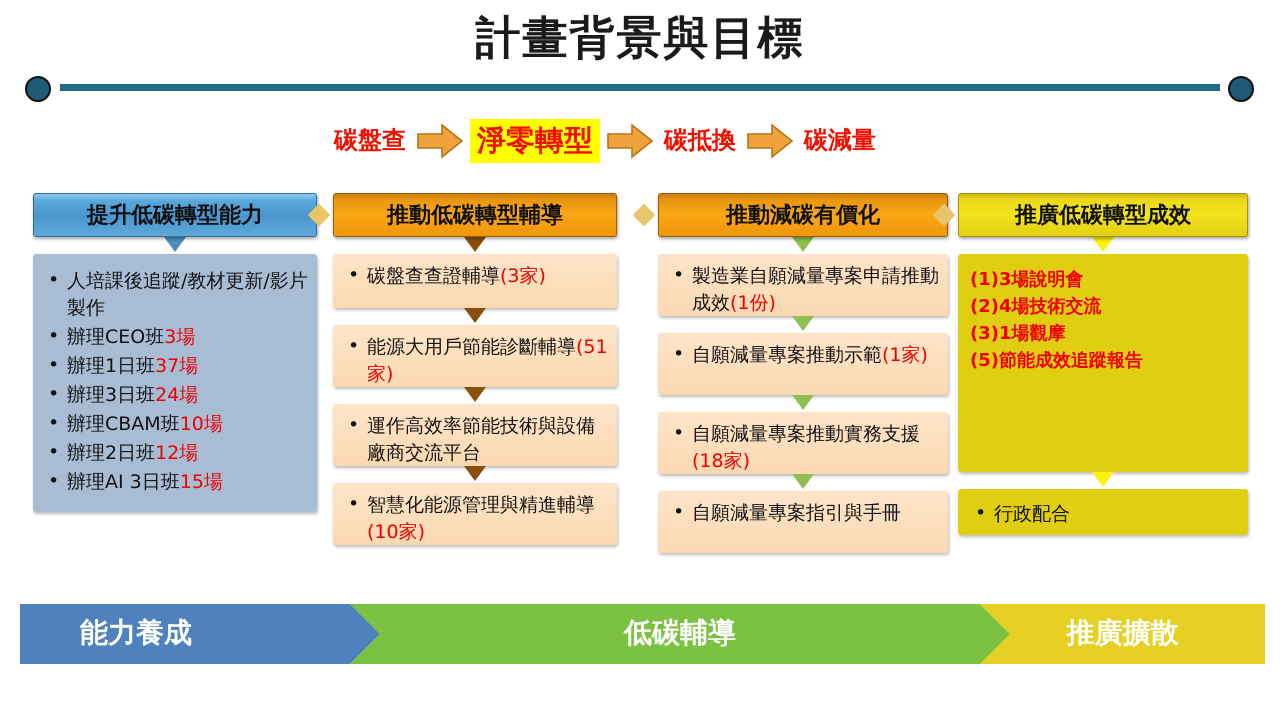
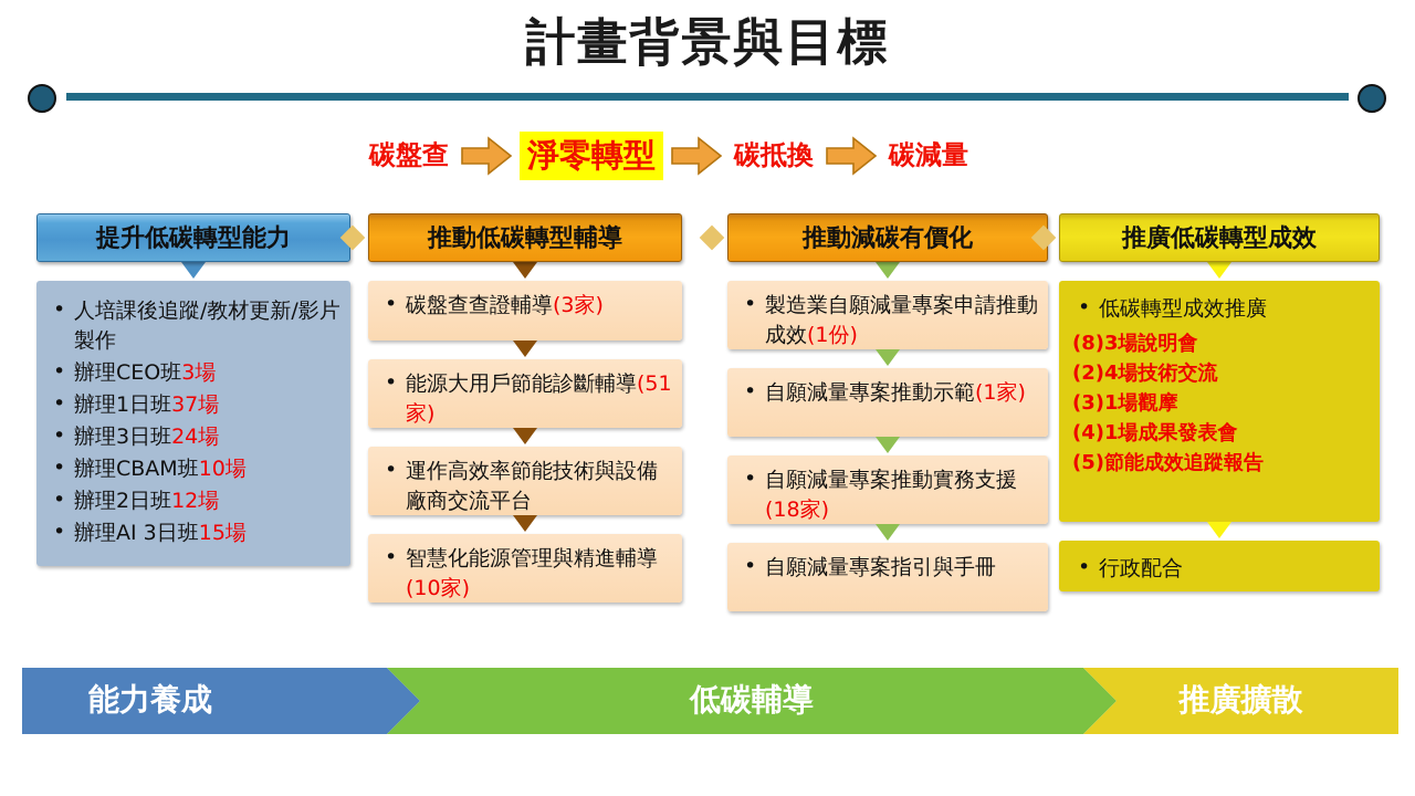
  計畫背景與目標
  碳盤查
  淨零轉型
  碳抵換
  碳減量
  提升低碳轉型能力
  人培課後追蹤/教材更新/影片製作
  辦理CEO班3場
  辦理1日班37場
  辦理3日班24場
  辦理CBAM班10場
  辦理2日班12場
  辦理AI 3日班15場
  推動低碳轉型輔導
  碳盤查查證輔導(3家)
  能源大用戶節能診斷輔導(51家)
  運作高效率節能技術與設備廠商交流平台
  智慧化能源管理與精進輔導(10家)
  推動減碳有價化
  製造業自願減量專案申請推動成效(1份)
  自願減量專案推動示範(1家)
  自願減量專案推動實務支援(18家)
  自願減量專案指引與手冊
  推廣低碳轉型成效
+ 低碳轉型成效推廣
- (1)3場說明會
+ (8)3場說明會
  (2)4場技術交流
  (3)1場觀摩
+ (4)1場成果發表會
  (5)節能成效追蹤報告
  行政配合
  能力養成
  低碳輔導
  推廣擴散
